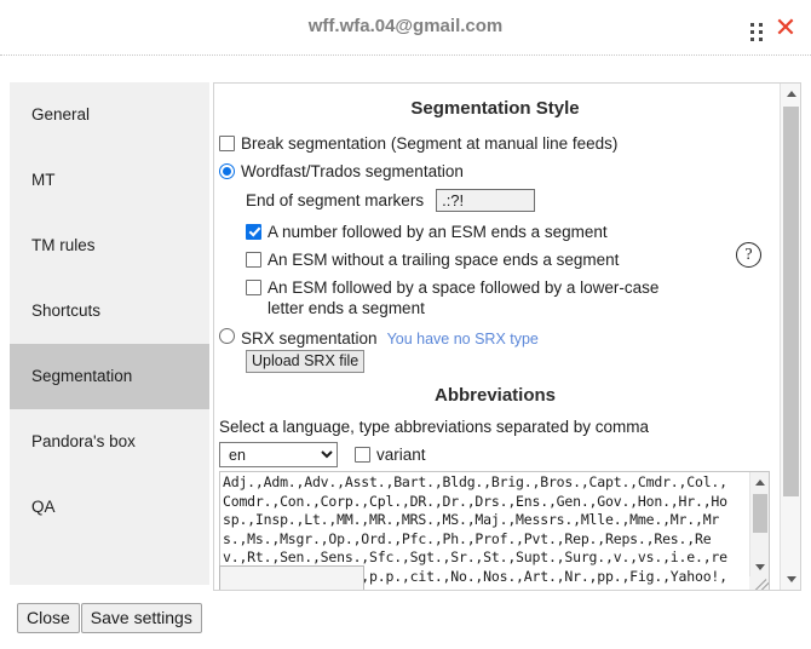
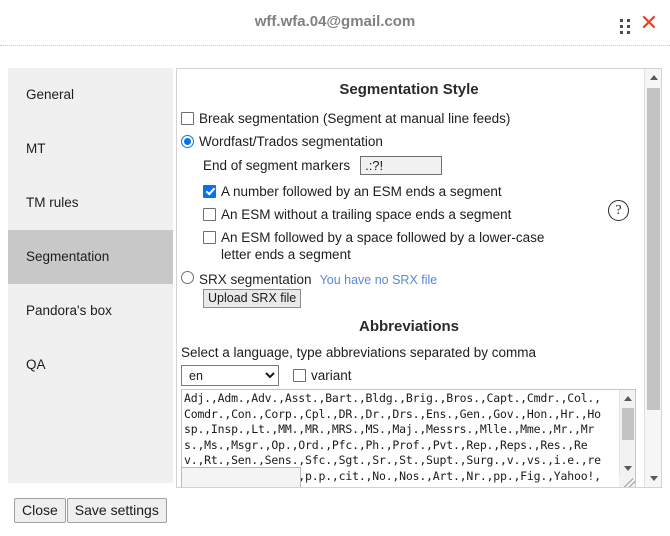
  wff.wfa.04@gmail.com
  ✕
  General
  MT
  TM rules
- Shortcuts
  Segmentation
  Pandora's box
  QA
  Close Save settings
  Segmentation Style
  Break segmentation (Segment at manual line feeds)
  Wordfast/Trados segmentation
  End of segment markers
  .:?!
  A number followed by an ESM ends a segment
  An ESM without a trailing space ends a segment
  An ESM followed by a space followed by a lower-case letter ends a segment
  SRX segmentation
- You have no SRX type
+ You have no SRX file
  Upload SRX file
  Abbreviations
  Select a language, type abbreviations separated by comma
  en
  variant
  Adj.,Adm.,Adv.,Asst.,Bart.,Bldg.,Brig.,Bros.,Capt.,Cmdr.,Col.,Comdr.,Con.,Corp.,Cpl.,DR.,Dr.,Drs.,Ens.,Gen.,Gov.,Hon.,Hr.,Hosp.,Insp.,Lt.,MM.,MR.,MRS.,MS.,Maj.,Messrs.,Mlle.,Mme.,Mr.,Mrs.,Ms.,Msgr.,Op.,Ord.,Pfc.,Ph.,Prof.,Pvt.,Rep.,Reps.,Res.,Rev.,Rt.,Sen.,Sens.,Sfc.,Sgt.,Sr.,St.,Supt.,Surg.,v.,vs.,i.e.,re,p.p.,cit.,No.,Nos.,Art.,Nr.,pp.,Fig.,Yahoo!,
  ?
